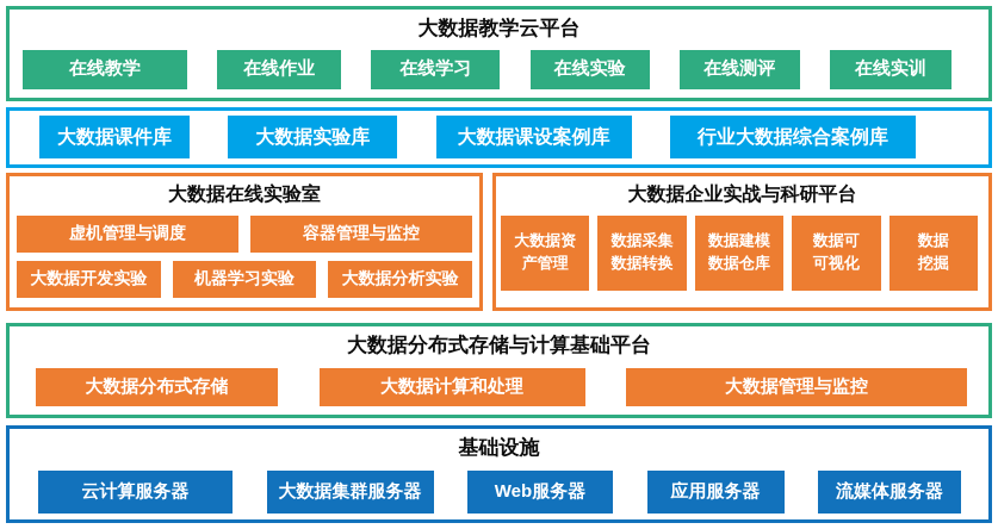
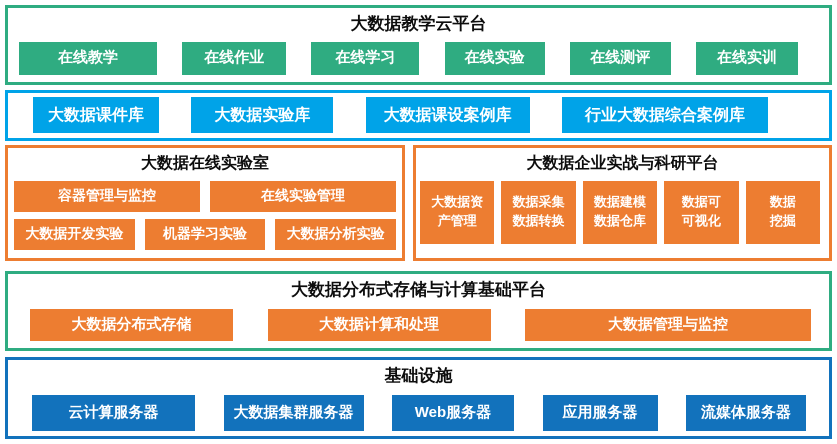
  大数据教学云平台
  在线教学
  在线作业
  在线学习
  在线实验
  在线测评
  在线实训
  大数据课件库
  大数据实验库
  大数据课设案例库
  行业大数据综合案例库
  大数据在线实验室
- 虚机管理与调度
  容器管理与监控
+ 在线实验管理
  大数据开发实验
  机器学习实验
  大数据分析实验
  大数据企业实战与科研平台
  大数据资
  产管理
  数据采集
  数据转换
  数据建模
  数据仓库
  数据可
  可视化
  数据
  挖掘
  大数据分布式存储与计算基础平台
  大数据分布式存储
  大数据计算和处理
  大数据管理与监控
  基础设施
  云计算服务器
  大数据集群服务器
  Web服务器
  应用服务器
  流媒体服务器
